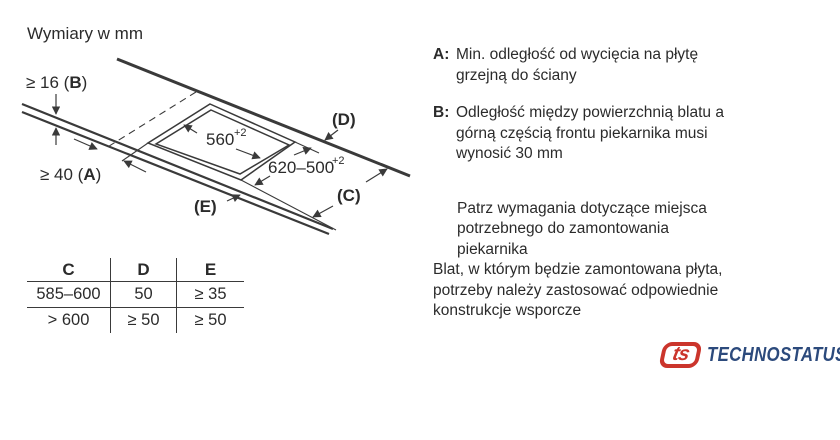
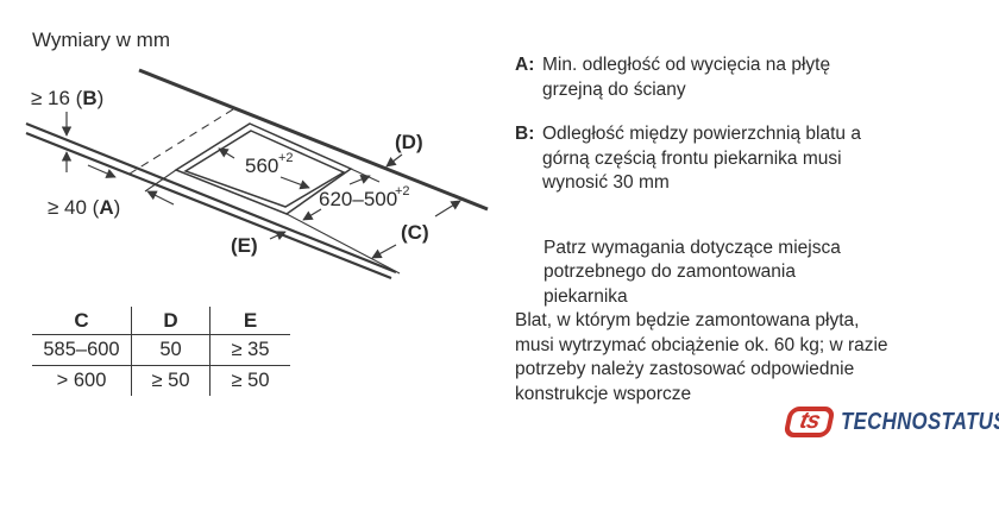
  Wymiary w mm
  ≥ 16 (B)
  ≥ 40 (A)
  560
  +2
  620–500
  +2
  (D)
  (C)
  (E)
  C	D	E
  585–600	50	≥ 35
  > 600	≥ 50	≥ 50
  A:
  Min. odległość od wycięcia na płytę
  grzejną do ściany
  B:
  Odległość między powierzchnią blatu a
  górną częścią frontu piekarnika musi
  wynosić 30 mm
  Patrz wymagania dotyczące miejsca
  potrzebnego do zamontowania
  piekarnika
  Blat, w którym będzie zamontowana płyta,
+ musi wytrzymać obciążenie ok. 60 kg; w razie
  potrzeby należy zastosować odpowiednie
  konstrukcje wsporcze
  TECHNOSTATU
